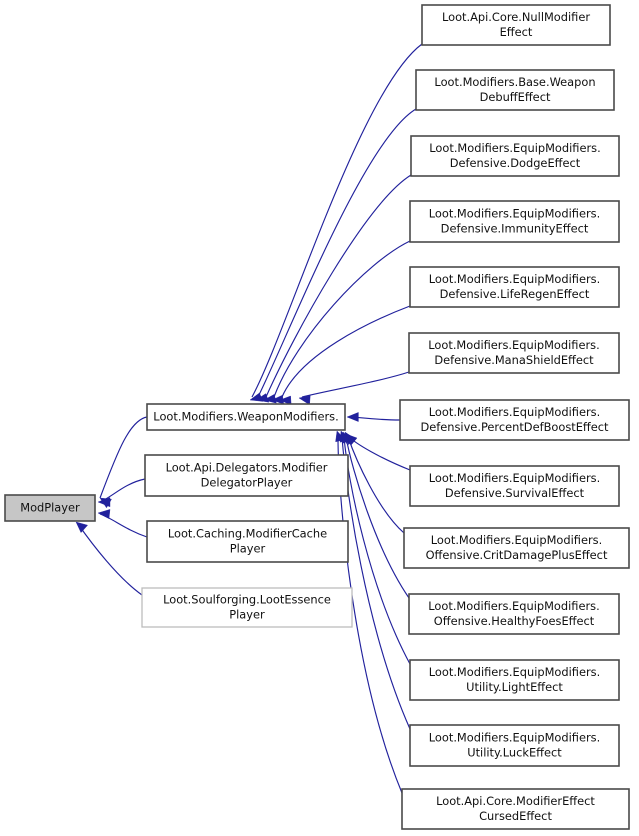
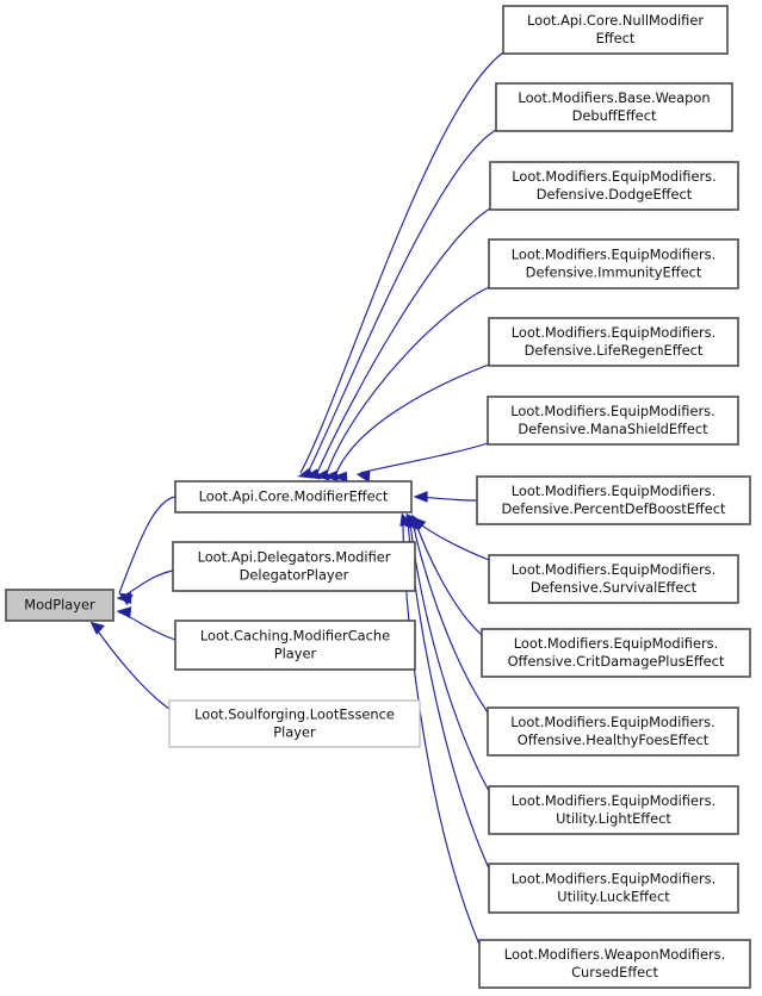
  ModPlayer
- Loot.Modifiers.WeaponModifiers.
+ Loot.Api.Core.ModifierEffect
  Loot.Api.Delegators.Modifier
  DelegatorPlayer
  Loot.Caching.ModifierCache
  Player
  Loot.Soulforging.LootEssence
  Player
  Loot.Api.Core.NullModifier
  Effect
  Loot.Modifiers.Base.Weapon
  DebuffEffect
  Loot.Modifiers.EquipModifiers.
  Defensive.DodgeEffect
  Loot.Modifiers.EquipModifiers.
  Defensive.ImmunityEffect
  Loot.Modifiers.EquipModifiers.
  Defensive.LifeRegenEffect
  Loot.Modifiers.EquipModifiers.
  Defensive.ManaShieldEffect
  Loot.Modifiers.EquipModifiers.
  Defensive.PercentDefBoostEffect
  Loot.Modifiers.EquipModifiers.
  Defensive.SurvivalEffect
  Loot.Modifiers.EquipModifiers.
  Offensive.CritDamagePlusEffect
  Loot.Modifiers.EquipModifiers.
  Offensive.HealthyFoesEffect
  Loot.Modifiers.EquipModifiers.
  Utility.LightEffect
  Loot.Modifiers.EquipModifiers.
  Utility.LuckEffect
- Loot.Api.Core.ModifierEffect
+ Loot.Modifiers.WeaponModifiers.
  CursedEffect
